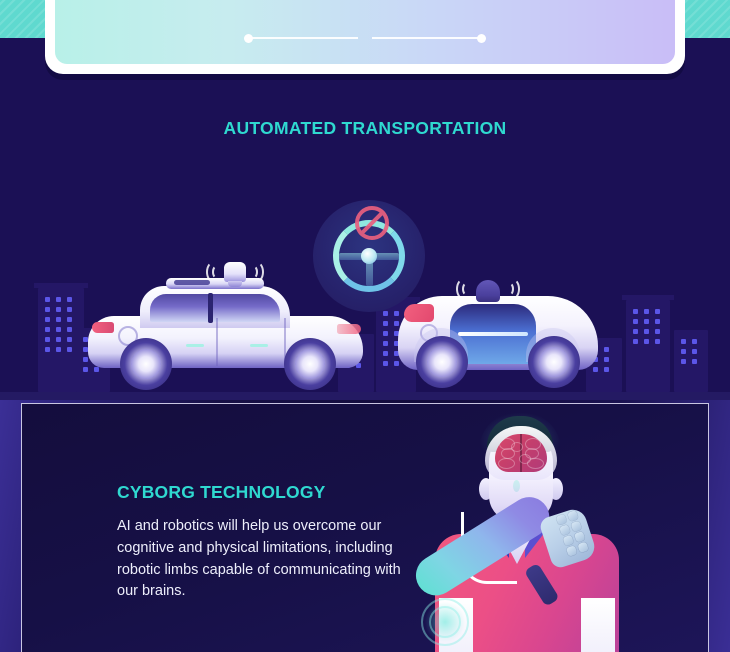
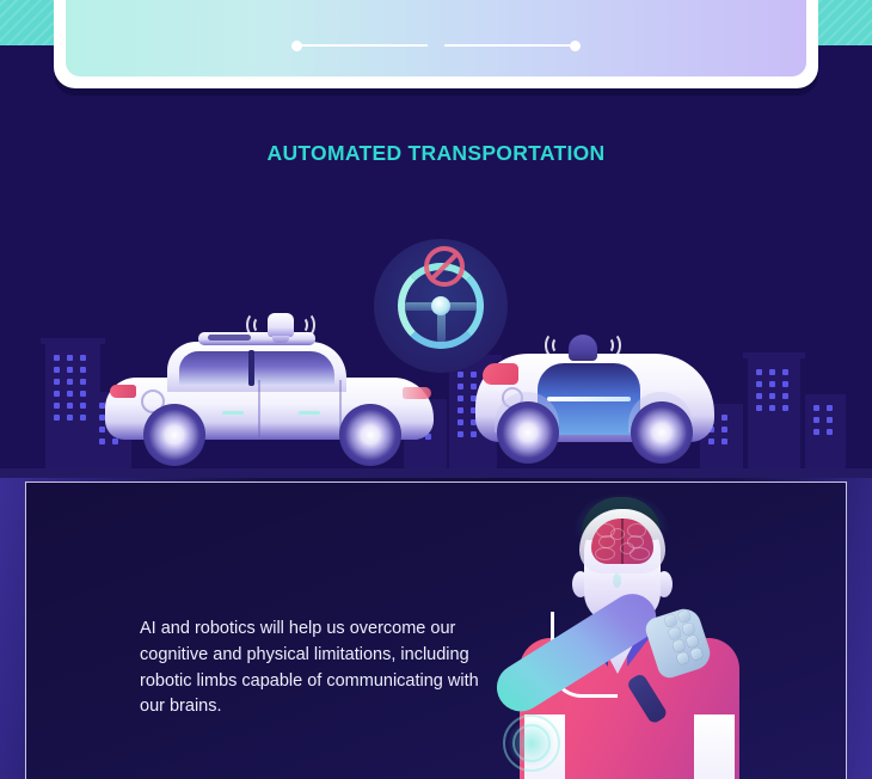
  AUTOMATED TRANSPORTATION
- CYBORG TECHNOLOGY
  AI and robotics will help us overcome our cognitive and physical limitations, including robotic limbs capable of communicating with our brains.
